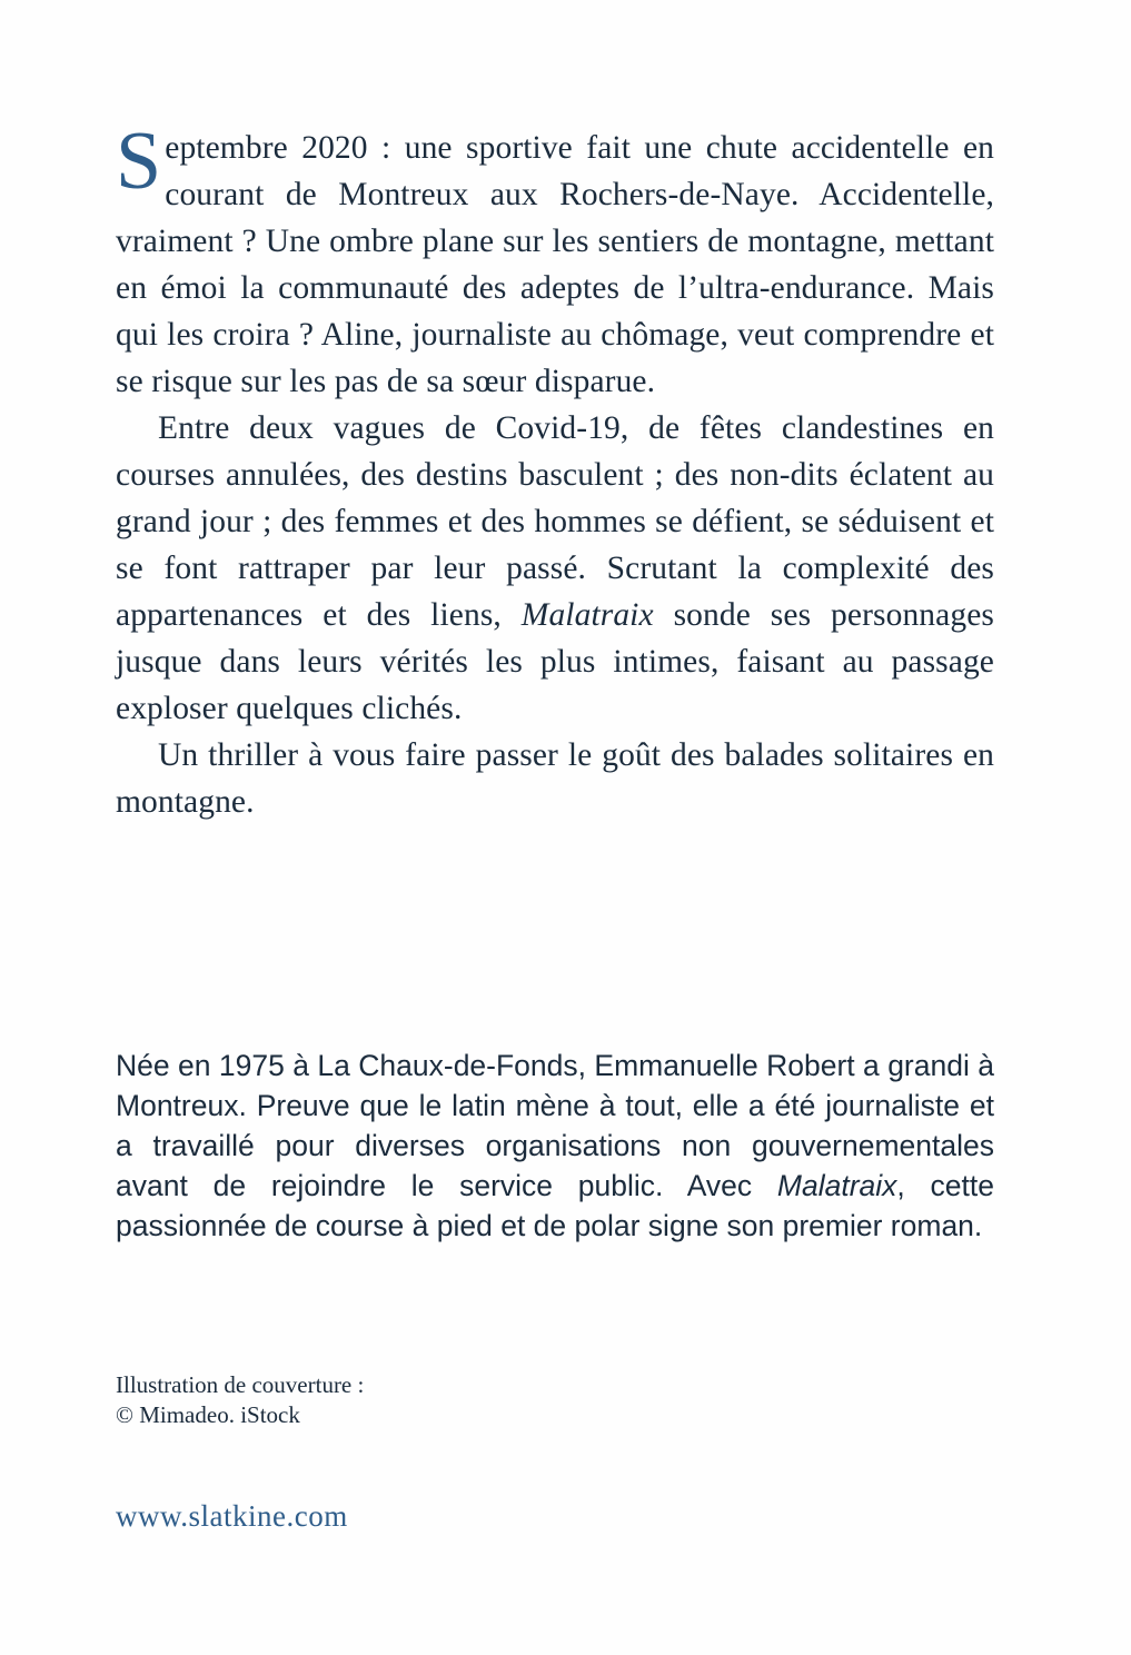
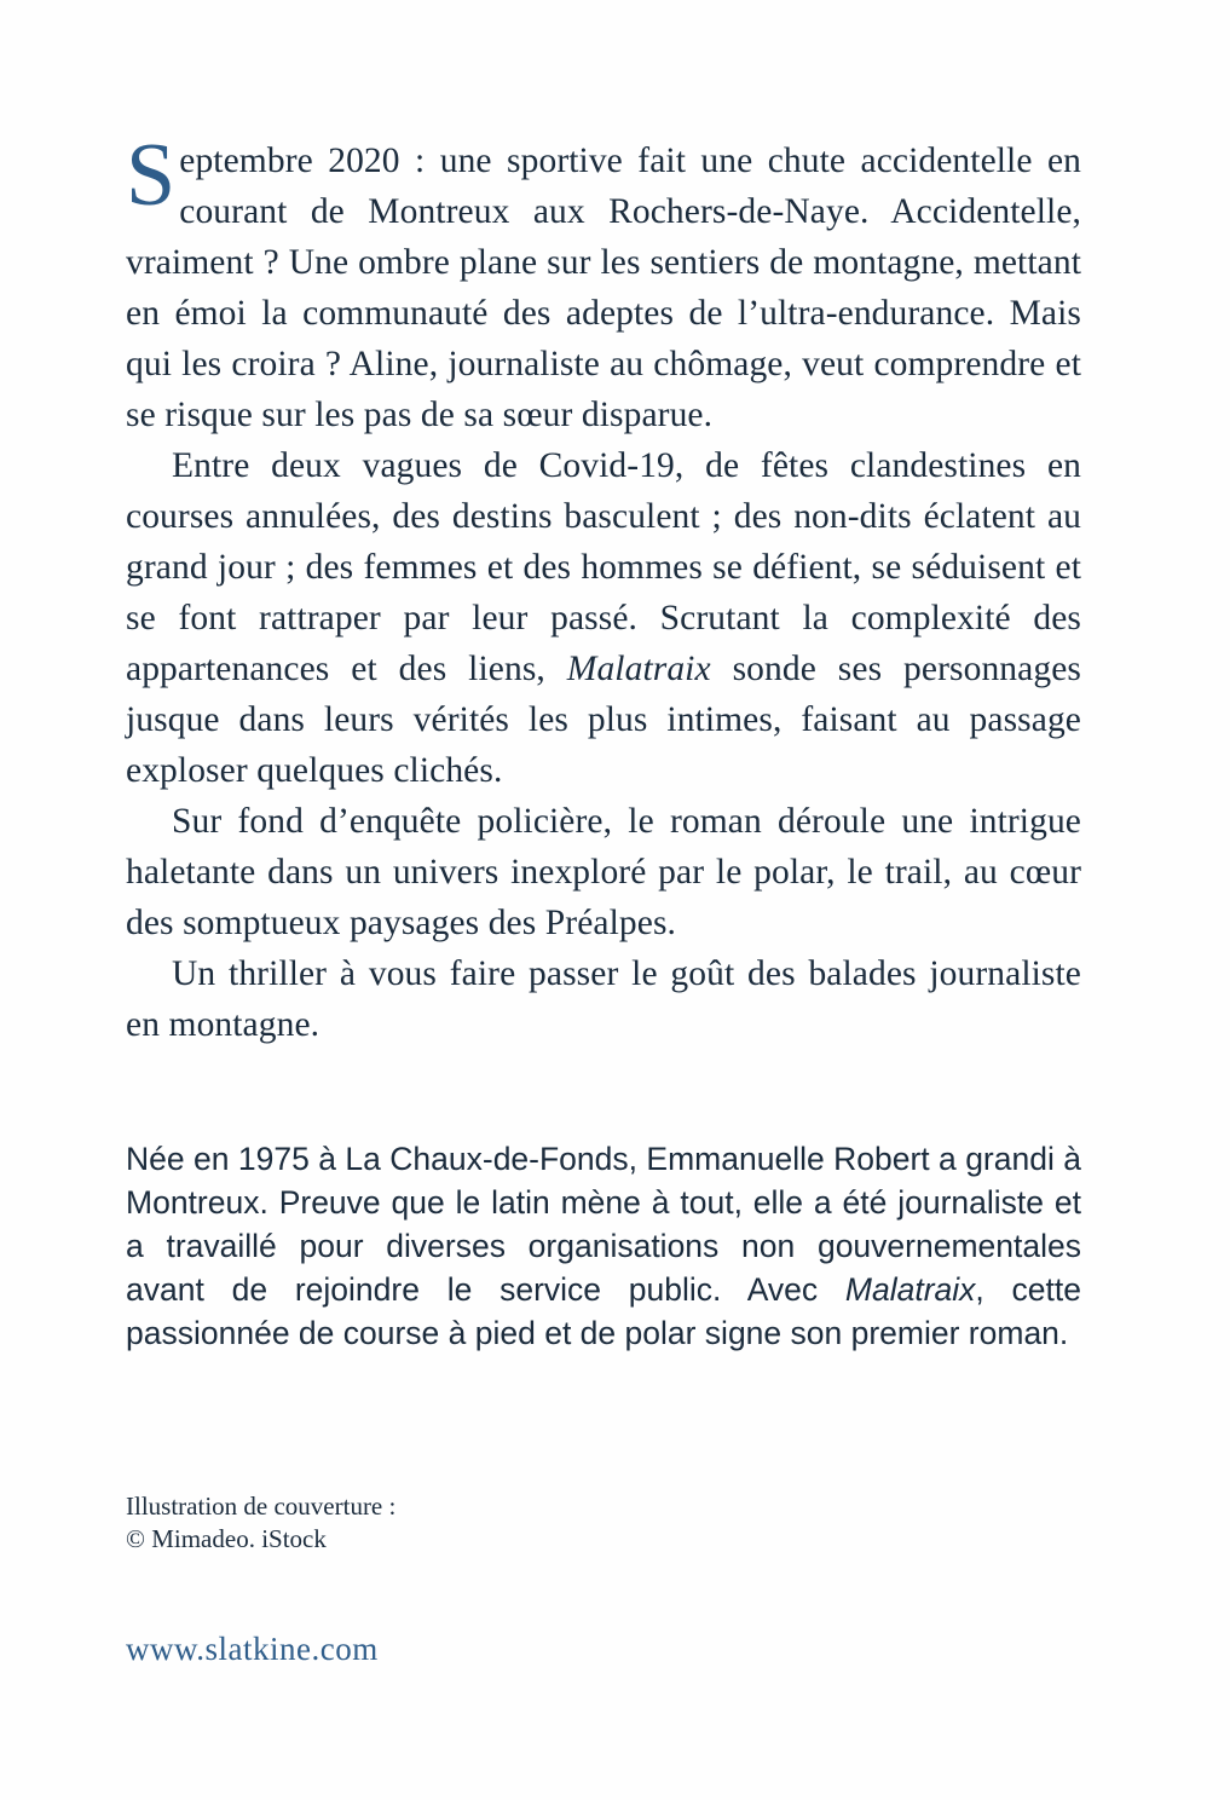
  S
  eptembre 2020 : une sportive fait une chute accidentelle en courant de Montreux aux Rochers-de-Naye. Accidentelle, vraiment ? Une ombre plane sur les sentiers de montagne, mettant en émoi la communauté des adeptes de l’ultra-endurance. Mais qui les croira ? Aline, journaliste au chômage, veut comprendre et se risque sur les pas de sa sœur disparue.
  Entre deux vagues de Covid-19, de fêtes clandestines en courses annulées, des destins basculent ; des non-dits éclatent au grand jour ; des femmes et des hommes se défient, se séduisent et se font rattraper par leur passé. Scrutant la complexité des appartenances et des liens, Malatraix sonde ses personnages jusque dans leurs vérités les plus intimes, faisant au passage exploser quelques clichés.
+ Sur fond d’enquête policière, le roman déroule une intrigue haletante dans un univers inexploré par le polar, le trail, au cœur des somptueux paysages des Préalpes.
- Un thriller à vous faire passer le goût des balades solitaires en montagne.
+ Un thriller à vous faire passer le goût des balades journaliste en montagne.
  Née en 1975 à La Chaux-de-Fonds, Emmanuelle Robert a grandi à Montreux. Preuve que le latin mène à tout, elle a été journaliste et a travaillé pour diverses organisations non gouvernementales avant de rejoindre le service public. Avec Malatraix, cette passionnée de course à pied et de polar signe son premier roman.
  Illustration de couverture :
  © Mimadeo. iStock
  www.slatkine.com
